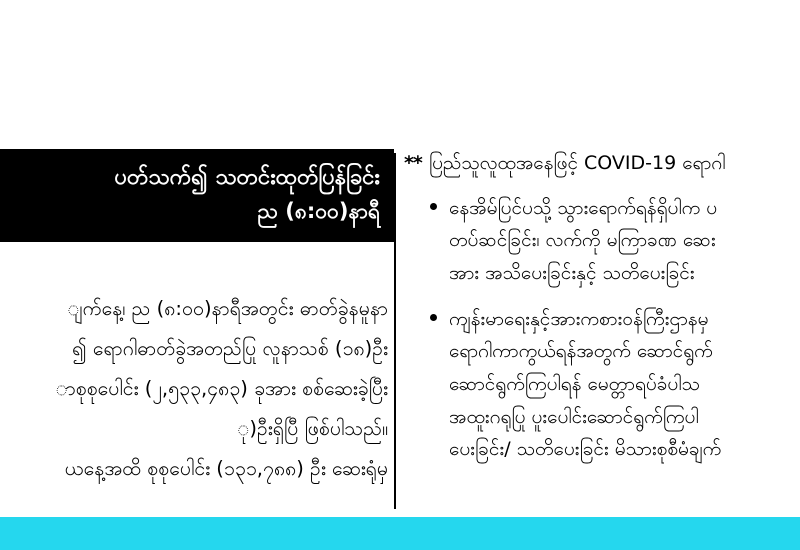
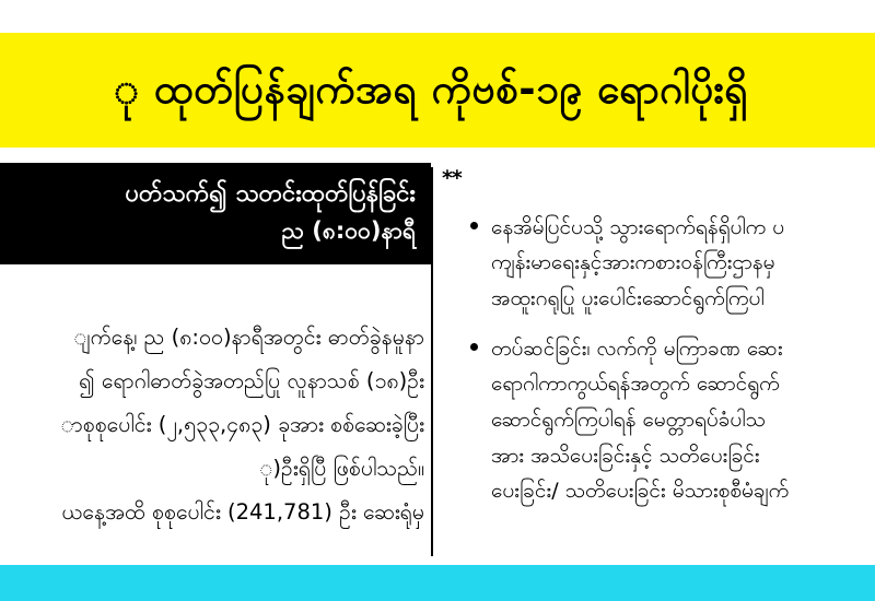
+ ု ထုတ်ပြန်ချက်အရ ကိုဗစ်-၁၉ ရောဂါပိုးရှိ
  ပတ်သက်၍ သတင်းထုတ်ပြန်ခြင်း
  ည (၈:၀၀)နာရီ
  ျက်နေ့၊ ည (၈:၀၀)နာရီအတွင်း ဓာတ်ခွဲနမူနာ
  ၍ ရောဂါဓာတ်ခွဲအတည်ပြု လူနာသစ် (၁၈)ဦး
  ာစုစုပေါင်း (၂,၅၃၃,၄၈၃) ခုအား စစ်ဆေးခဲ့ပြီး
  ု)ဦးရှိပြီ ဖြစ်ပါသည်။
- ယနေ့အထိ စုစုပေါင်း (၁၃၁,၇၈၈) ဦး ဆေးရုံမှ
+ ယနေ့အထိ စုစုပေါင်း (241,781) ဦး ဆေးရုံမှ
  **
- ပြည်သူလူထုအနေဖြင့် COVID-19 ရောဂါ
  နေအိမ်ပြင်ပသို့ သွားရောက်ရန်ရှိပါက ပ
- တပ်ဆင်ခြင်း၊ လက်ကို မကြာခဏ ဆေး
+ ကျန်းမာရေးနှင့်အားကစားဝန်ကြီးဌာနမှ
- အား အသိပေးခြင်းနှင့် သတိပေးခြင်း
+ အထူးဂရုပြု ပူးပေါင်းဆောင်ရွက်ကြပါ
- ကျန်းမာရေးနှင့်အားကစားဝန်ကြီးဌာနမှ
+ တပ်ဆင်ခြင်း၊ လက်ကို မကြာခဏ ဆေး
  ရောဂါကာကွယ်ရန်အတွက် ဆောင်ရွက်
  ဆောင်ရွက်ကြပါရန် မေတ္တာရပ်ခံပါသ
- အထူးဂရုပြု ပူးပေါင်းဆောင်ရွက်ကြပါ
+ အား အသိပေးခြင်းနှင့် သတိပေးခြင်း
  ပေးခြင်း/ သတိပေးခြင်း မိသားစုစီမံချက်
